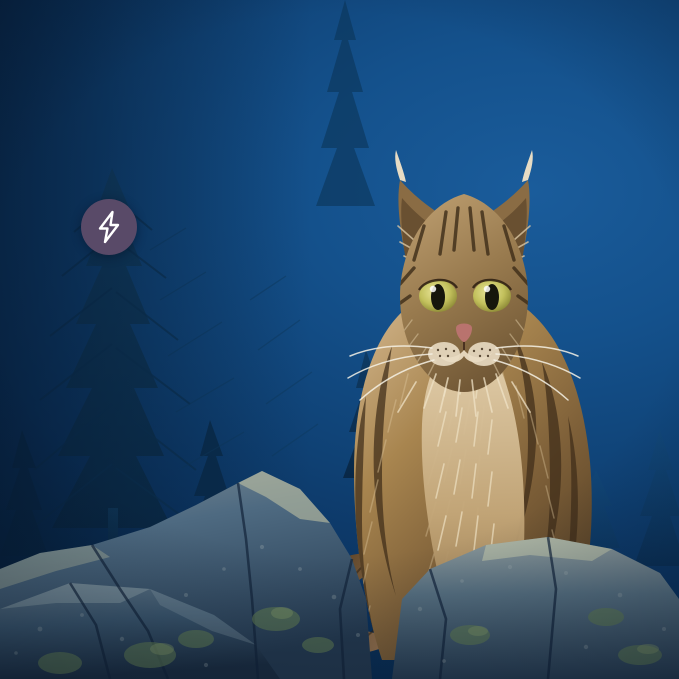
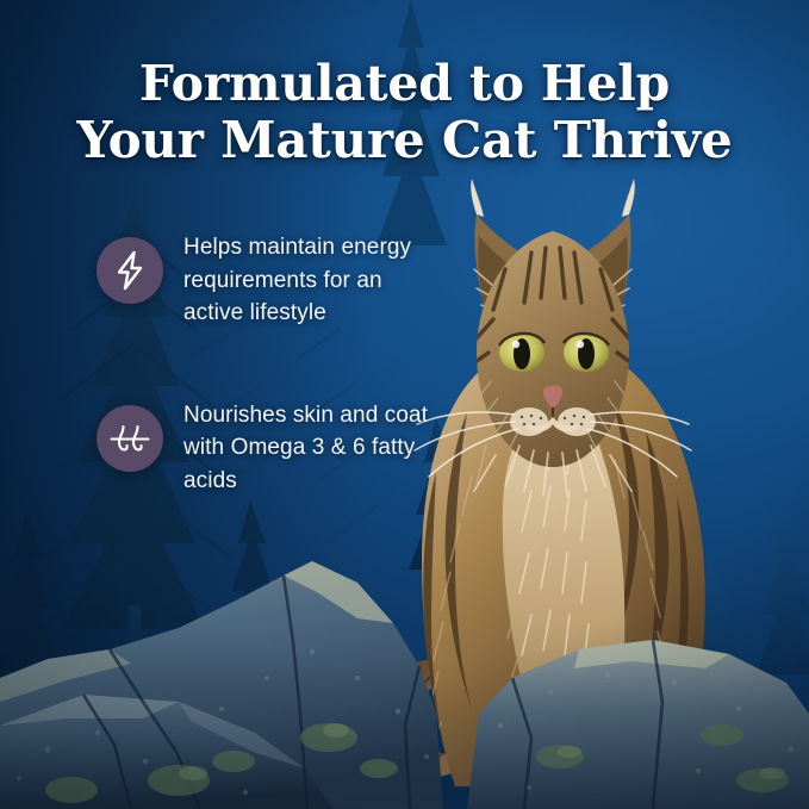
+ Formulated to Help
+ Your Mature Cat Thrive
+ Helps maintain energy requirements for an active lifestyle
+ Nourishes skin and coat with Omega 3 & 6 fatty acids
